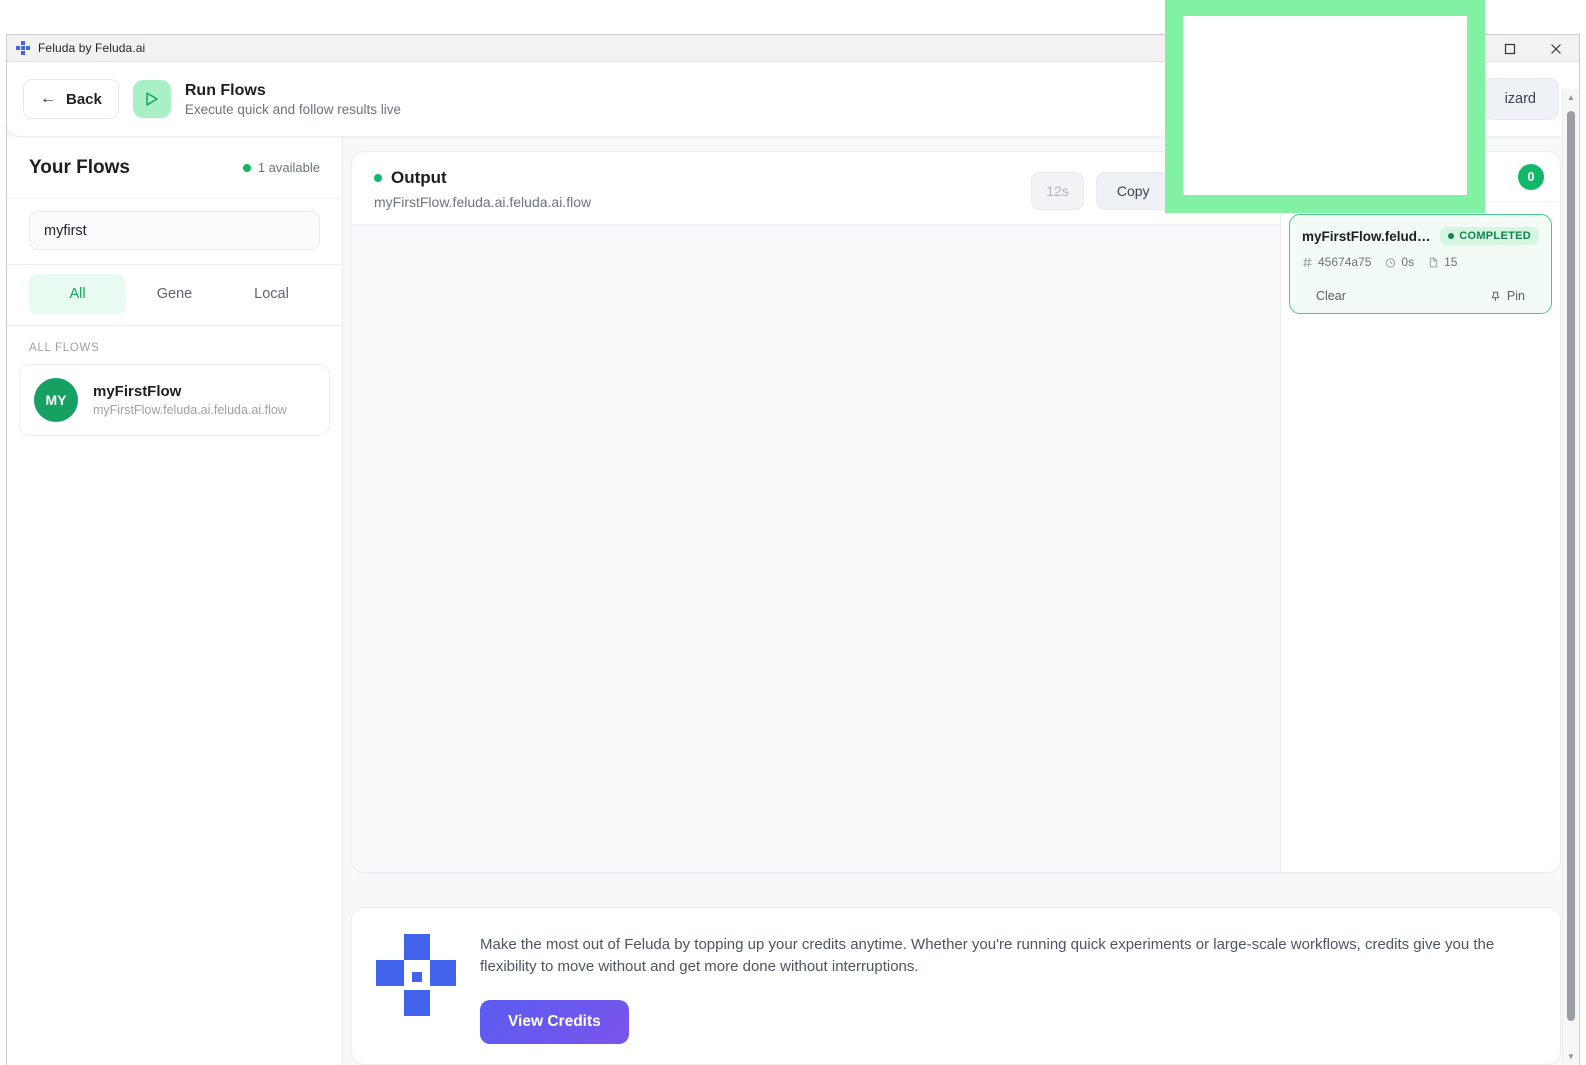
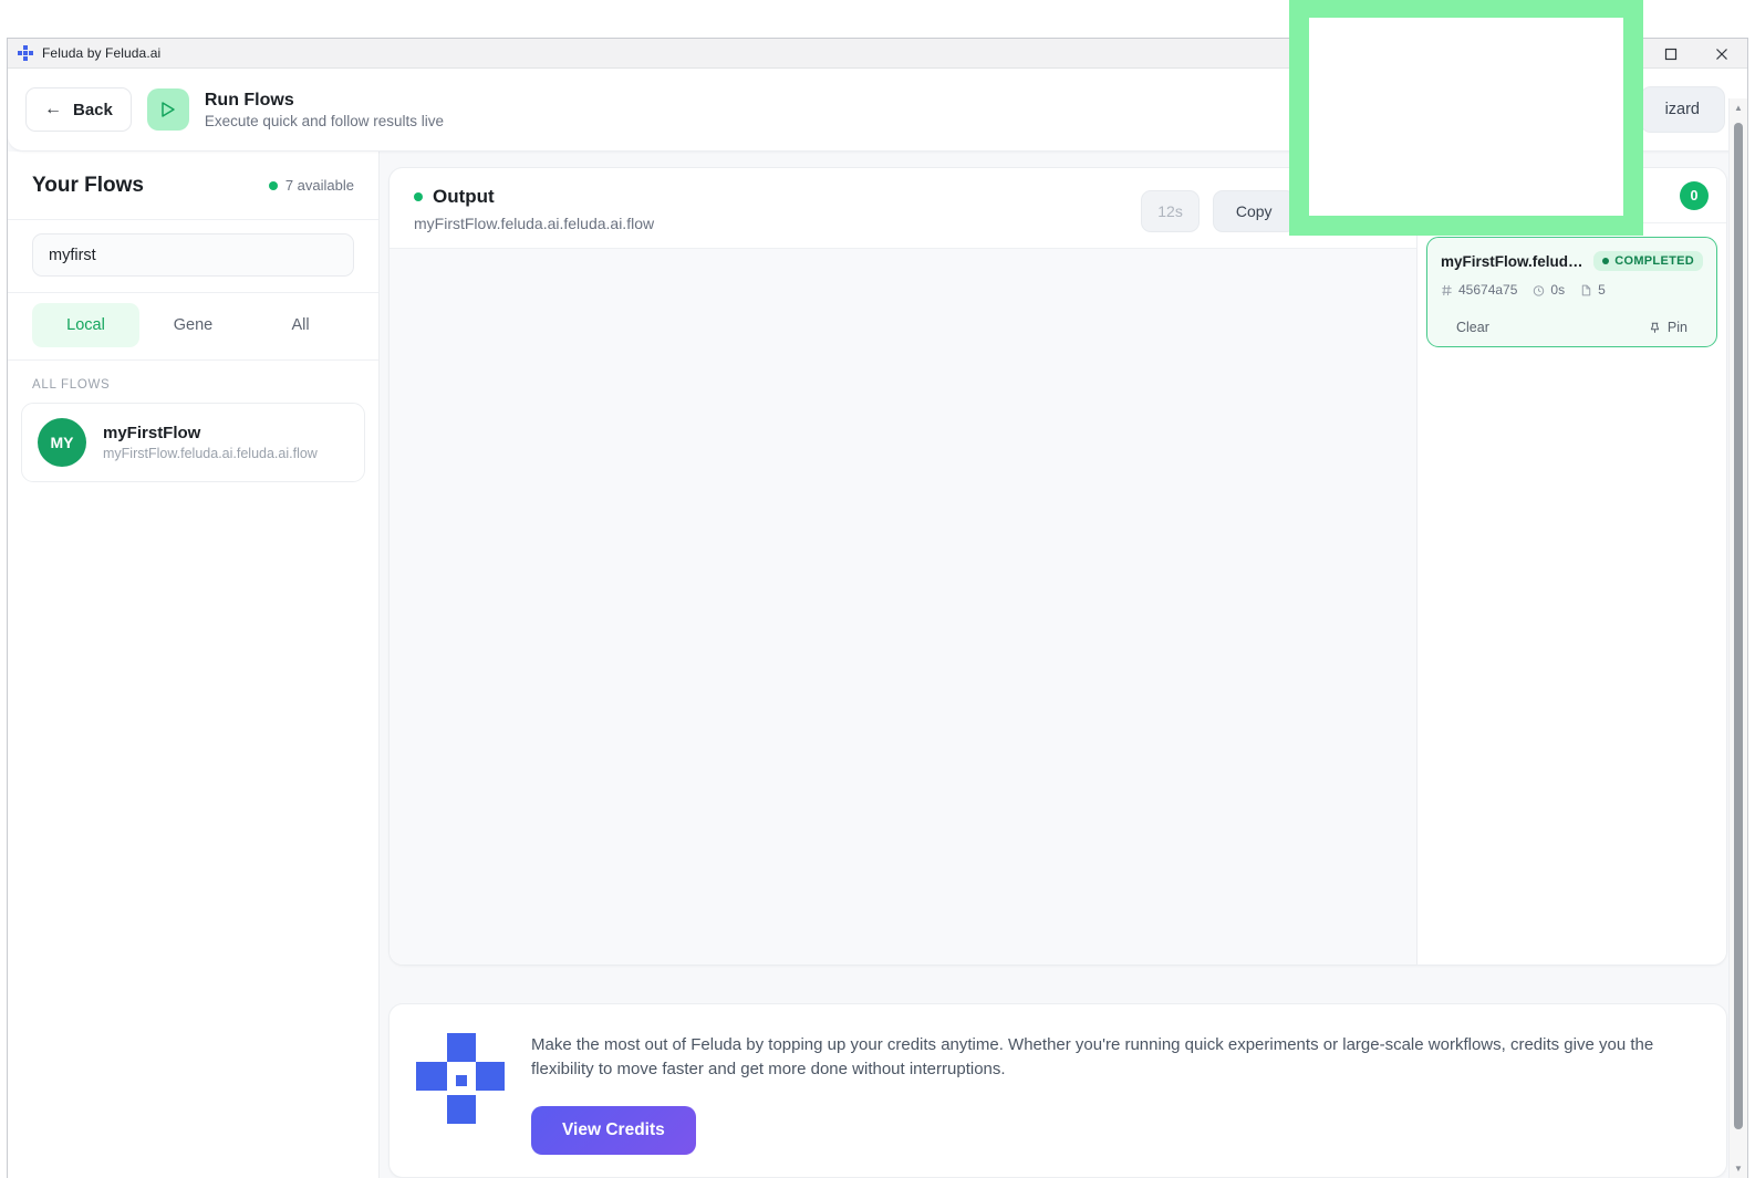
  Feluda by Feluda.ai
  ←
  Back
  Run Flows
  Execute quick and follow results live
  izard
  Your Flows
- 1 available
+ 7 available
  myfirst
- All
+ Local
  Gene
- Local
+ All
  ALL FLOWS
  MY
  myFirstFlow
  myFirstFlow.feluda.ai.feluda.ai.flow
  Output
  myFirstFlow.feluda.ai.feluda.ai.flow
  12s
  Copy
  0
  myFirstFlow.feluda.a
  COMPLETED
  45674a75
  0s
- 15
+ 5
  Clear
  Pin
- Make the most out of Feluda by topping up your credits anytime. Whether you're running quick experiments or large-scale workflows, credits give you the flexibility to move without and get more done without interruptions.
+ Make the most out of Feluda by topping up your credits anytime. Whether you're running quick experiments or large-scale workflows, credits give you the flexibility to move faster and get more done without interruptions.
  View Credits
  ▲
  ▼
